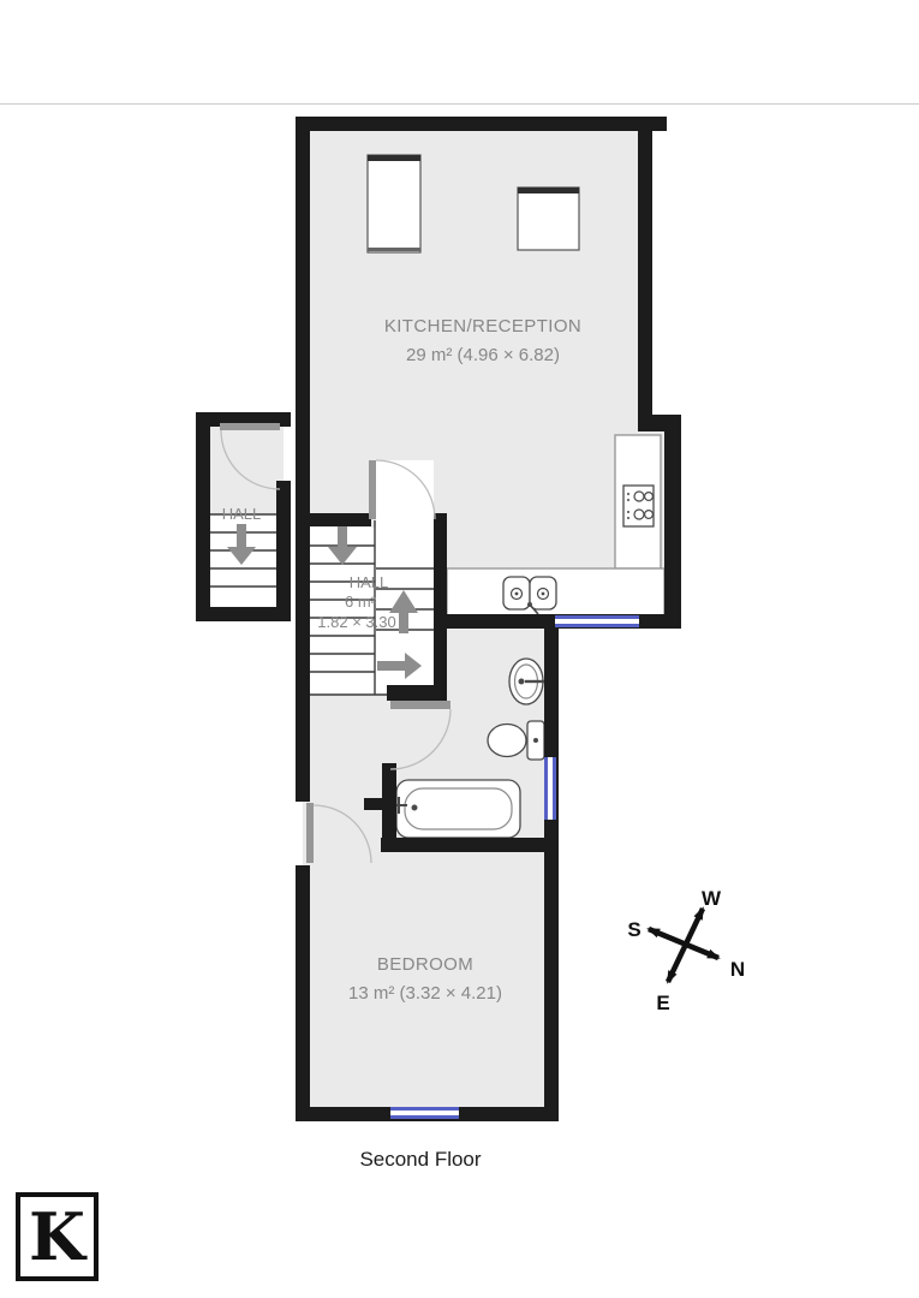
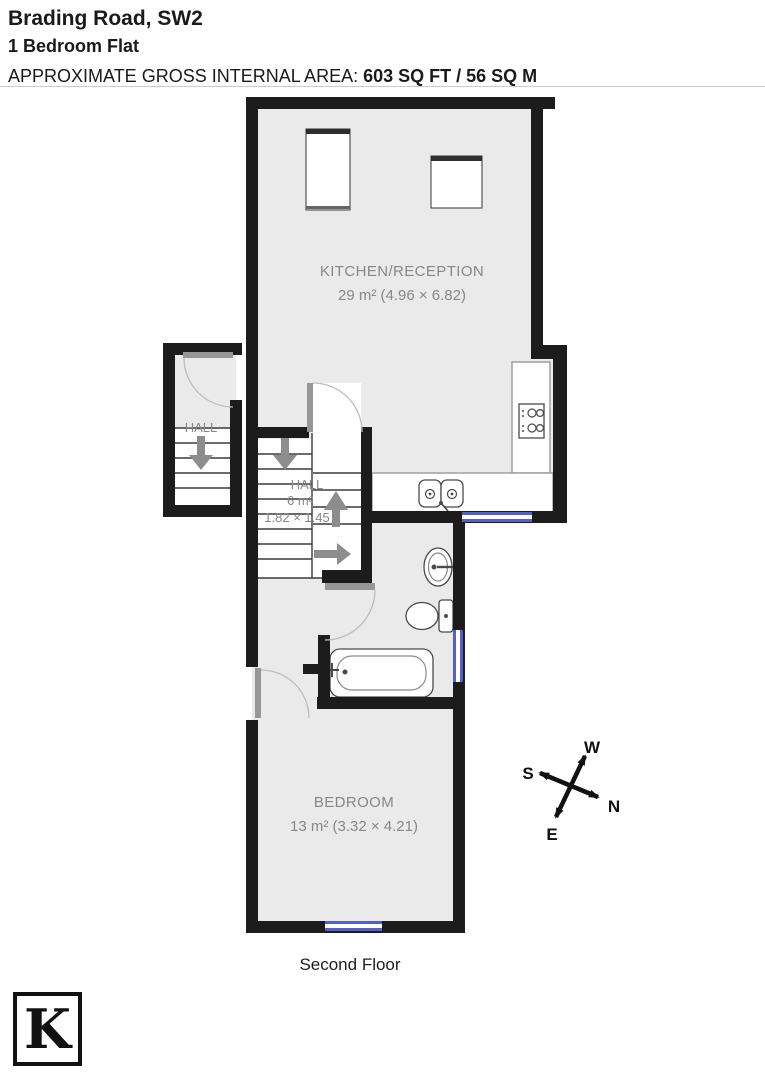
+ Brading Road, SW2
+ 1 Bedroom Flat
+ APPROXIMATE GROSS INTERNAL AREA: 603 SQ FT / 56 SQ M
  KITCHEN/RECEPTION
  29 m² (4.96 × 6.82)
  HALL
  HALL
  6 m²
- 1.82 × 3.30
+ 1.82 × 1.45
  BEDROOM
  13 m² (3.32 × 4.21)
  W
  S
  N
  E
  Second Floor
  K
